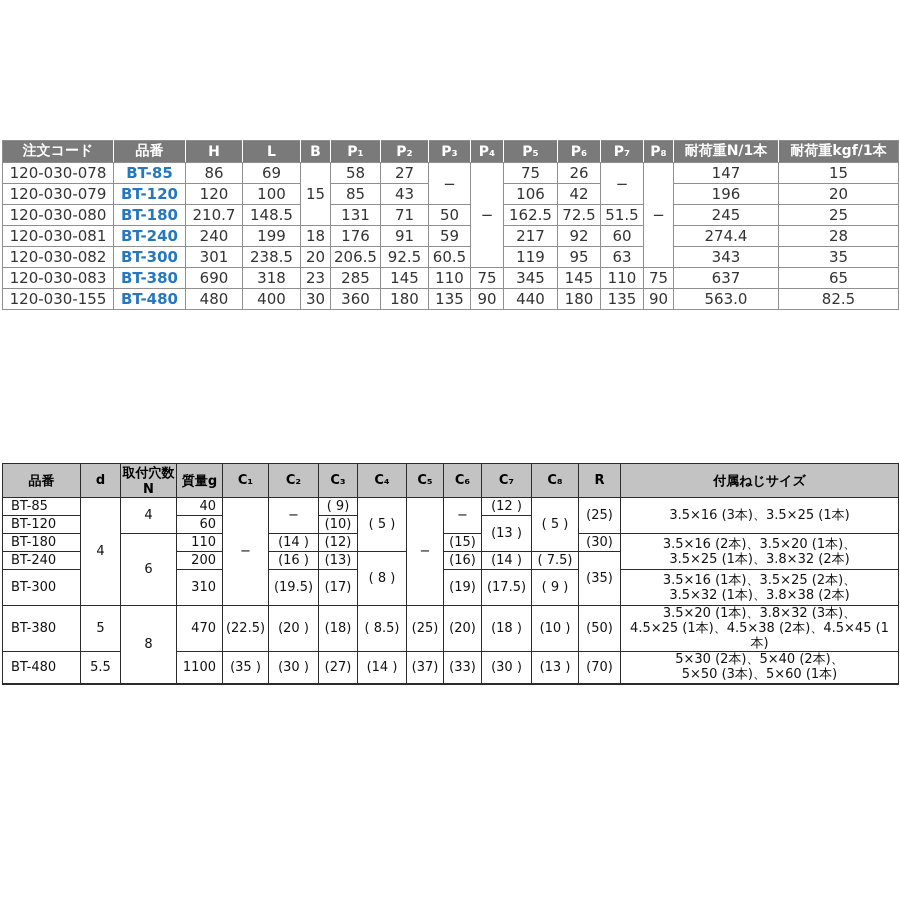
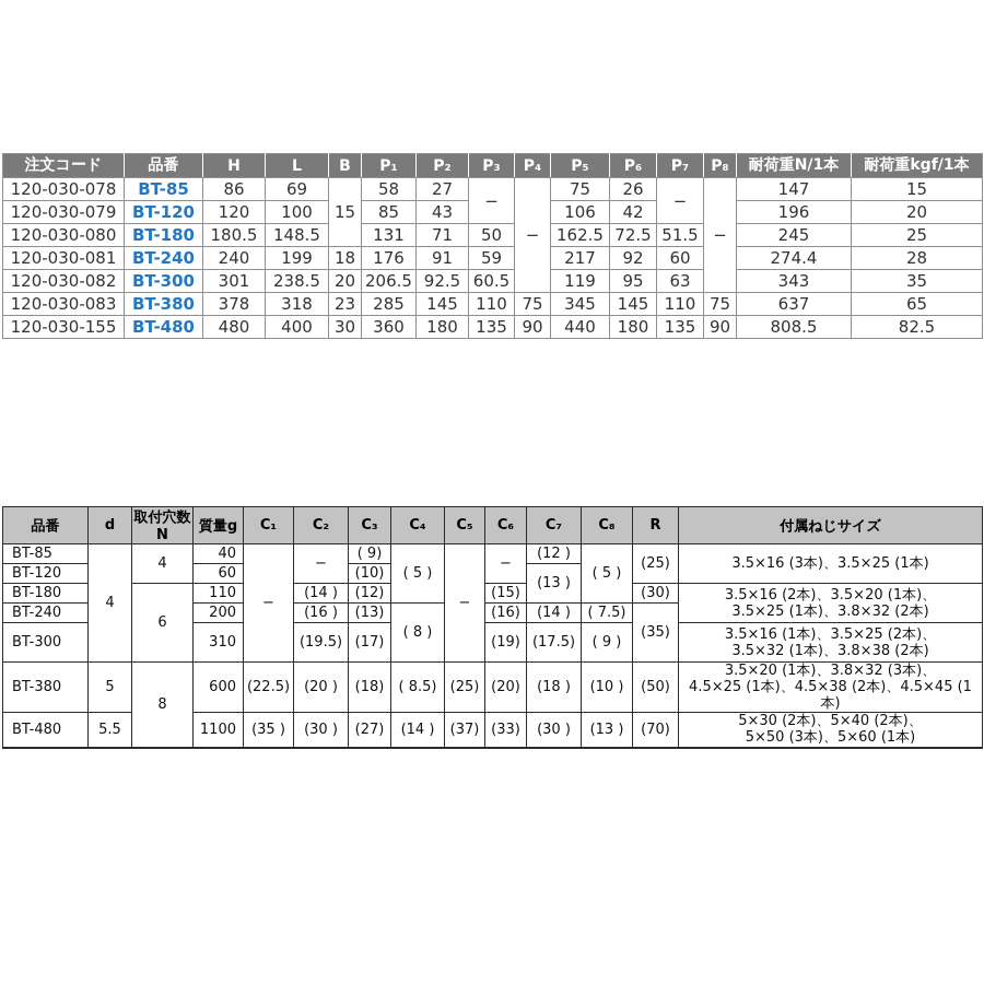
  注文コード	品番	H	L	B	P₁	P₂	P₃	P₄	P₅	P₆	P₇	P₈	耐荷重N/1本	耐荷重kgf/1本
  120-030-078	BT-85	86	69	15	58	27	−	−	75	26	−	−	147	15
  120-030-079	BT-120	120	100	85	43	106	42	196	20
- 120-030-080	BT-180	210.7	148.5	131	71	50	162.5	72.5	51.5	245	25
+ 120-030-080	BT-180	180.5	148.5	131	71	50	162.5	72.5	51.5	245	25
  120-030-081	BT-240	240	199	18	176	91	59	217	92	60	274.4	28
  120-030-082	BT-300	301	238.5	20	206.5	92.5	60.5	119	95	63	343	35
- 120-030-083	BT-380	690	318	23	285	145	110	75	345	145	110	75	637	65
+ 120-030-083	BT-380	378	318	23	285	145	110	75	345	145	110	75	637	65
- 120-030-155	BT-480	480	400	30	360	180	135	90	440	180	135	90	563.0	82.5
+ 120-030-155	BT-480	480	400	30	360	180	135	90	440	180	135	90	808.5	82.5
  品番	d	取付穴数N	質量g	C₁	C₂	C₃	C₄	C₅	C₆	C₇	C₈	R	付属ねじサイズ
  BT-85	4	4	40	−	−	( 9)	( 5 )	−	−	(12 )	( 5 )	(25)	3.5×16 (3本)、3.5×25 (1本)
  BT-120	60	(10)	(13 )
  BT-180	6	110	(14 )	(12)	(15)	(30)	3.5×16 (2本)、3.5×20 (1本)、 3.5×25 (1本)、3.8×32 (2本)
  BT-240	200	(16 )	(13)	( 8 )	(16)	(14 )	( 7.5)	(35)
  BT-300	310	(19.5)	(17)	(19)	(17.5)	( 9 )	3.5×16 (1本)、3.5×25 (2本)、 3.5×32 (1本)、3.8×38 (2本)
- BT-380	5	8	470	(22.5)	(20 )	(18)	( 8.5)	(25)	(20)	(18 )	(10 )	(50)	3.5×20 (1本)、3.8×32 (3本)、 4.5×25 (1本)、4.5×38 (2本)、4.5×45 (1本)
+ BT-380	5	8	600	(22.5)	(20 )	(18)	( 8.5)	(25)	(20)	(18 )	(10 )	(50)	3.5×20 (1本)、3.8×32 (3本)、 4.5×25 (1本)、4.5×38 (2本)、4.5×45 (1本)
  BT-480	5.5	1100	(35 )	(30 )	(27)	(14 )	(37)	(33)	(30 )	(13 )	(70)	5×30 (2本)、5×40 (2本)、 5×50 (3本)、5×60 (1本)
